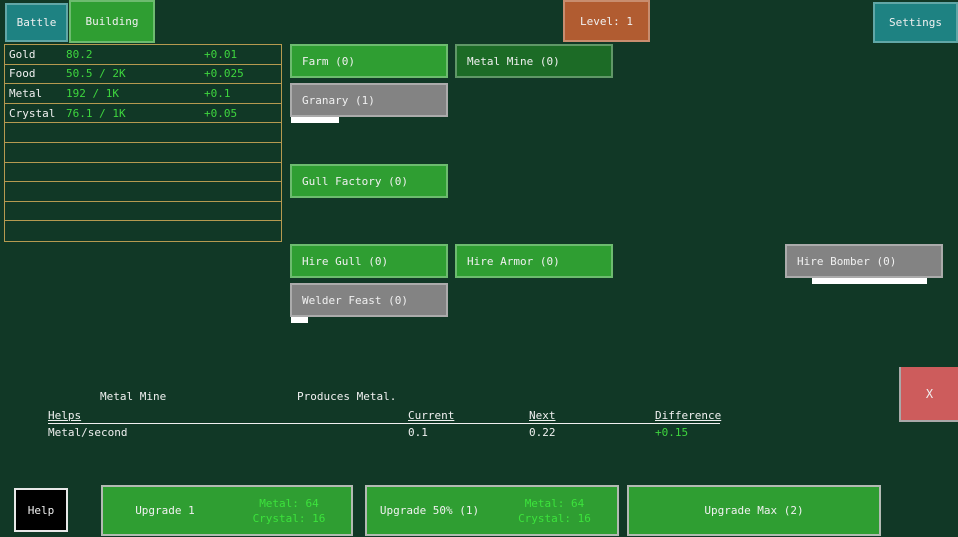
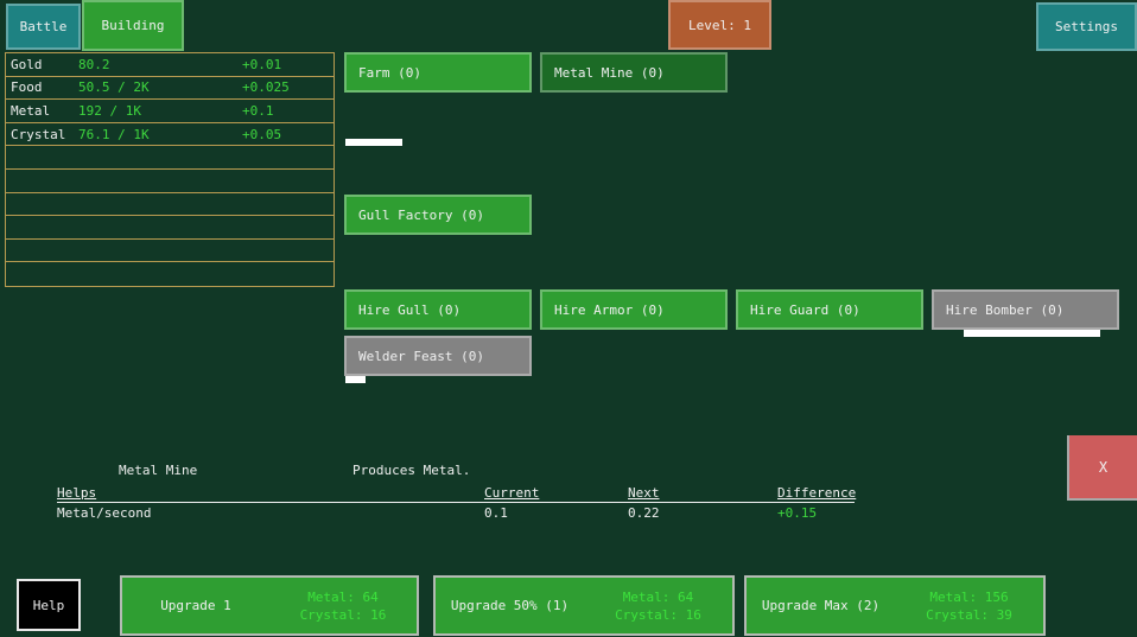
  Battle
  Building
  Level: 1
  Settings
  Gold
  80.2
  +0.01
  Food
  50.5 / 2K
  +0.025
  Metal
  192 / 1K
  +0.1
  Crystal
  76.1 / 1K
  +0.05
  Farm (0)
  Metal Mine (0)
- Granary (1)
  Gull Factory (0)
  Hire Gull (0)
  Hire Armor (0)
+ Hire Guard (0)
  Hire Bomber (0)
  Welder Feast (0)
  Metal Mine
  Produces Metal.
  Helps
  Current
  Next
  Difference
  Metal/second
  0.1
  0.22
  +0.15
  X
  Help
  Upgrade 1
  Metal: 64
  Crystal: 16
  Upgrade 50% (1)
  Metal: 64
  Crystal: 16
  Upgrade Max (2)
+ Metal: 156
+ Crystal: 39
